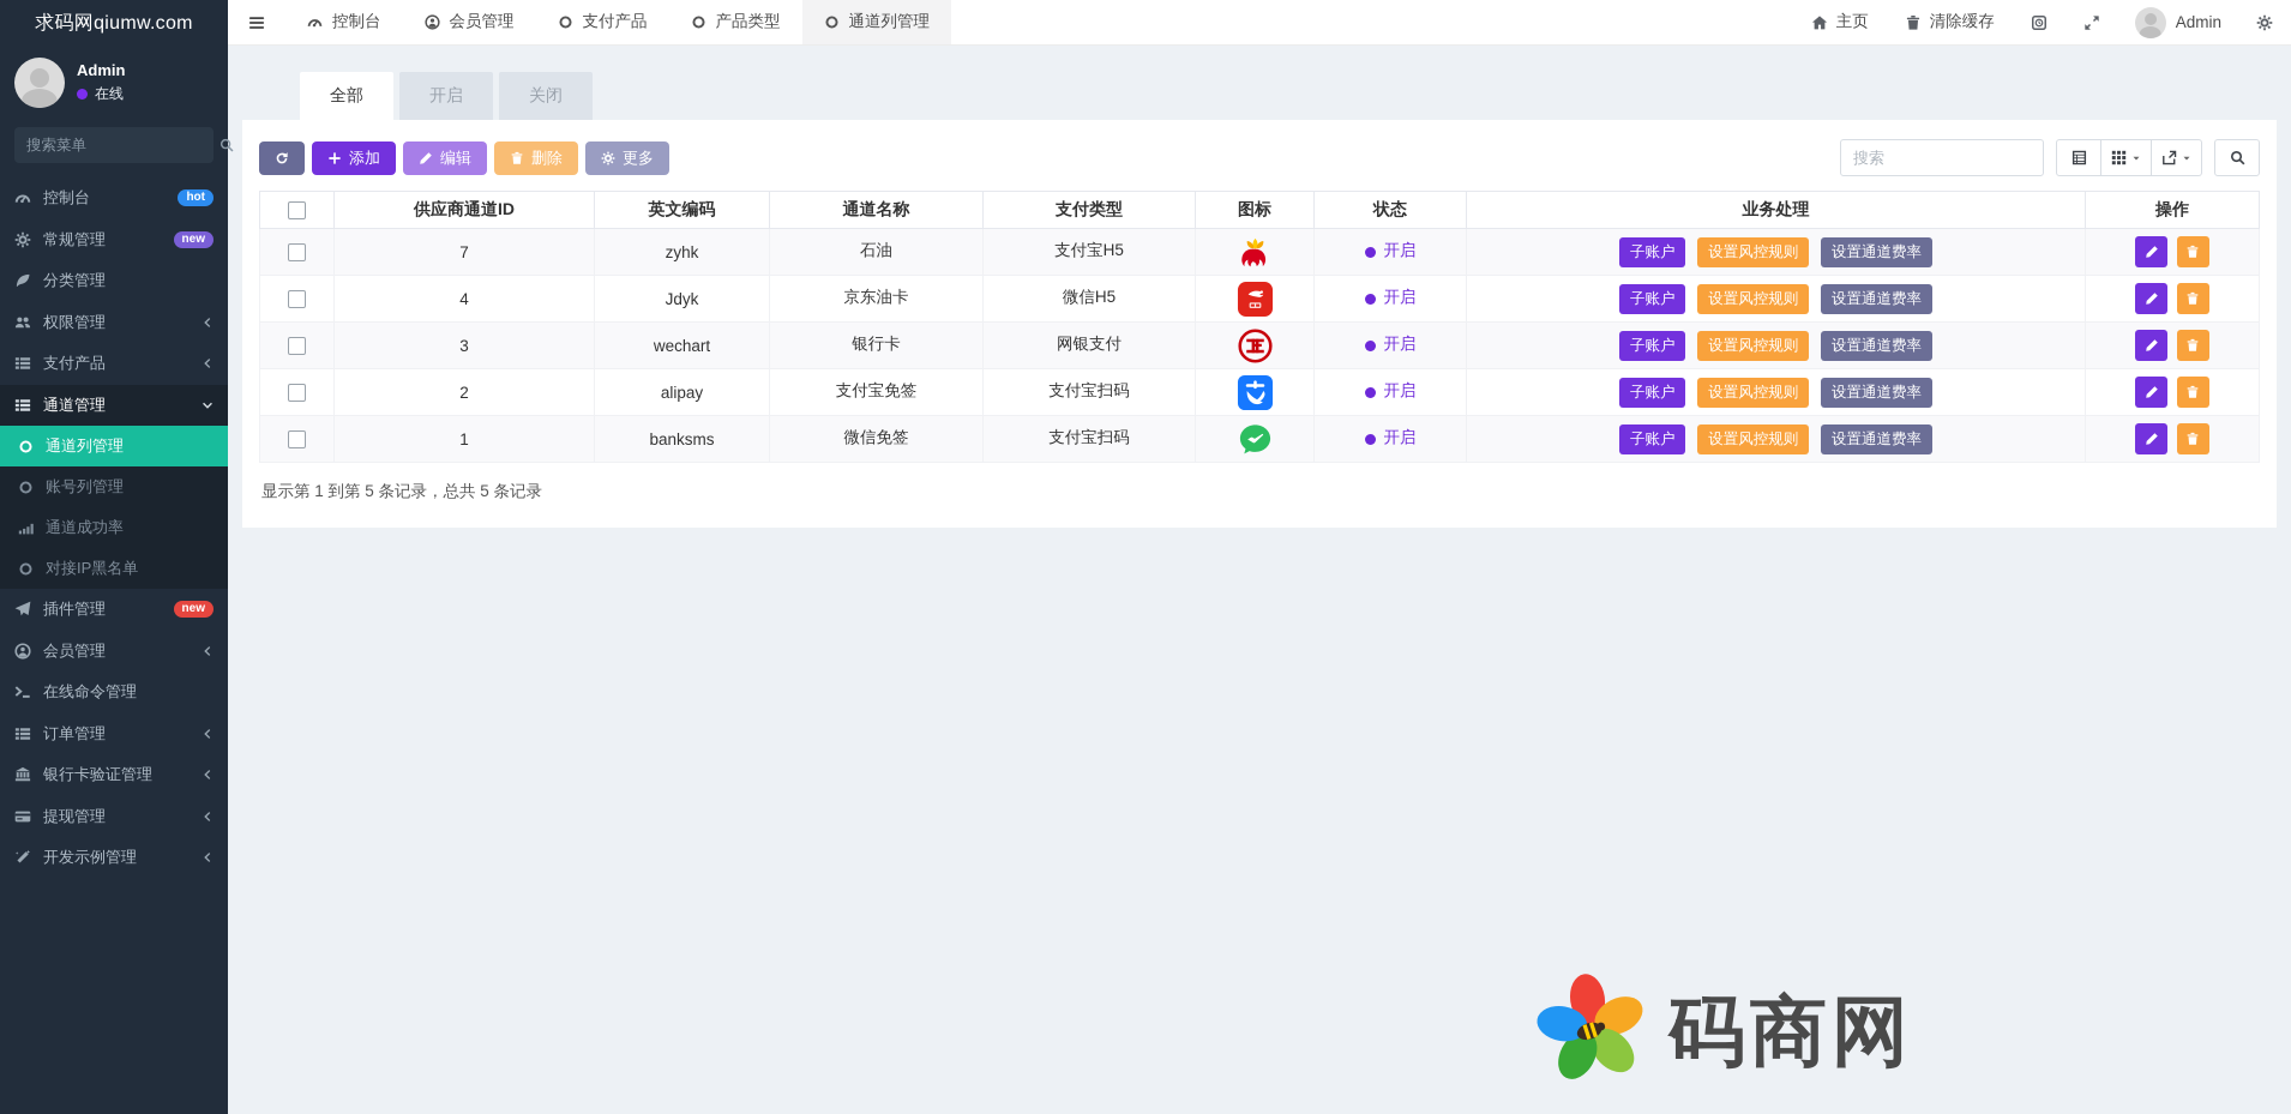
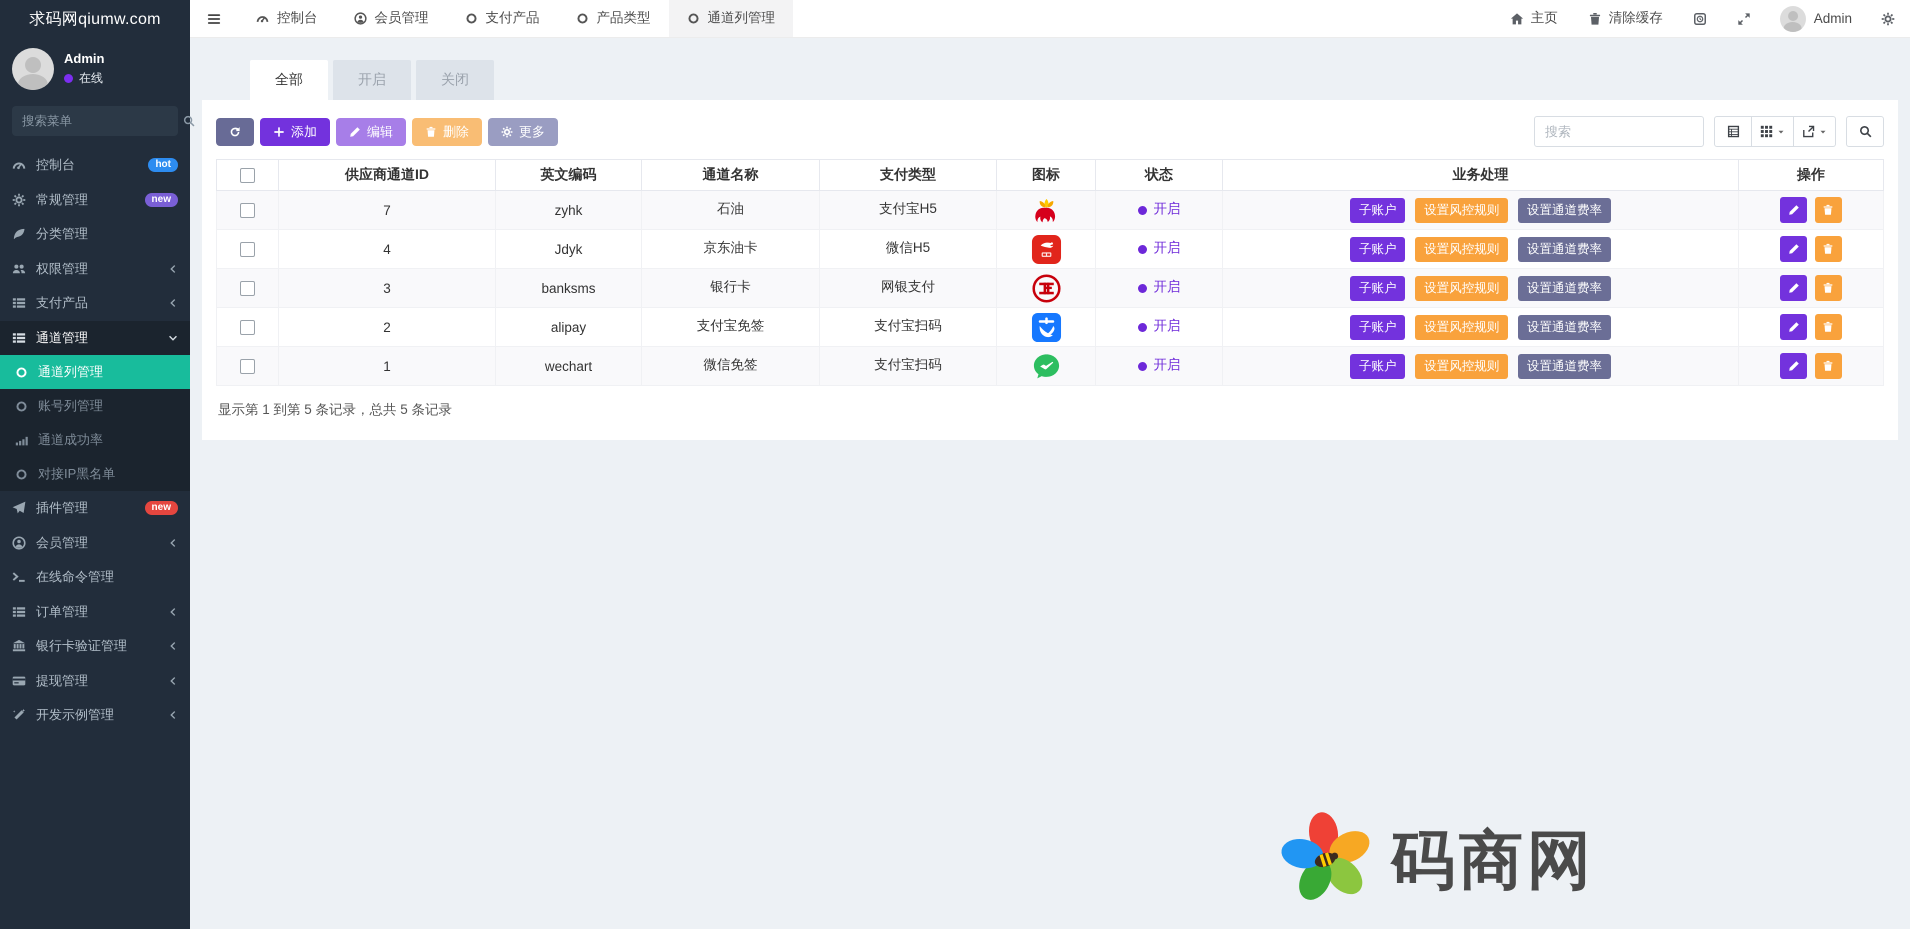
  求码网qiumw.com
  Admin
  在线
  搜索菜单
  控制台
  hot
  常规管理
  new
  分类管理
  权限管理
  支付产品
  通道管理
  通道列管理
  账号列管理
  通道成功率
  对接IP黑名单
  插件管理
  new
  会员管理
  在线命令管理
  订单管理
  银行卡验证管理
  提现管理
  开发示例管理
  控制台
  会员管理
  支付产品
  产品类型
  通道列管理
  主页
  清除缓存
  Admin
  全部
  开启
  关闭
  添加
  编辑
  删除
  更多
  搜索
  	供应商通道ID	英文编码	通道名称	支付类型	图标	状态	业务处理	操作
  	7	zyhk	石油	支付宝H5		开启	子账户 设置风控规则 设置通道费率
  	4	Jdyk	京东油卡	微信H5		开启	子账户 设置风控规则 设置通道费率
- 	3	wechart	银行卡	网银支付		开启	子账户 设置风控规则 设置通道费率
+ 	3	banksms	银行卡	网银支付		开启	子账户 设置风控规则 设置通道费率
  	2	alipay	支付宝免签	支付宝扫码		开启	子账户 设置风控规则 设置通道费率
- 	1	banksms	微信免签	支付宝扫码		开启	子账户 设置风控规则 设置通道费率
+ 	1	wechart	微信免签	支付宝扫码		开启	子账户 设置风控规则 设置通道费率
  显示第 1 到第 5 条记录，总共 5 条记录
  码商网
